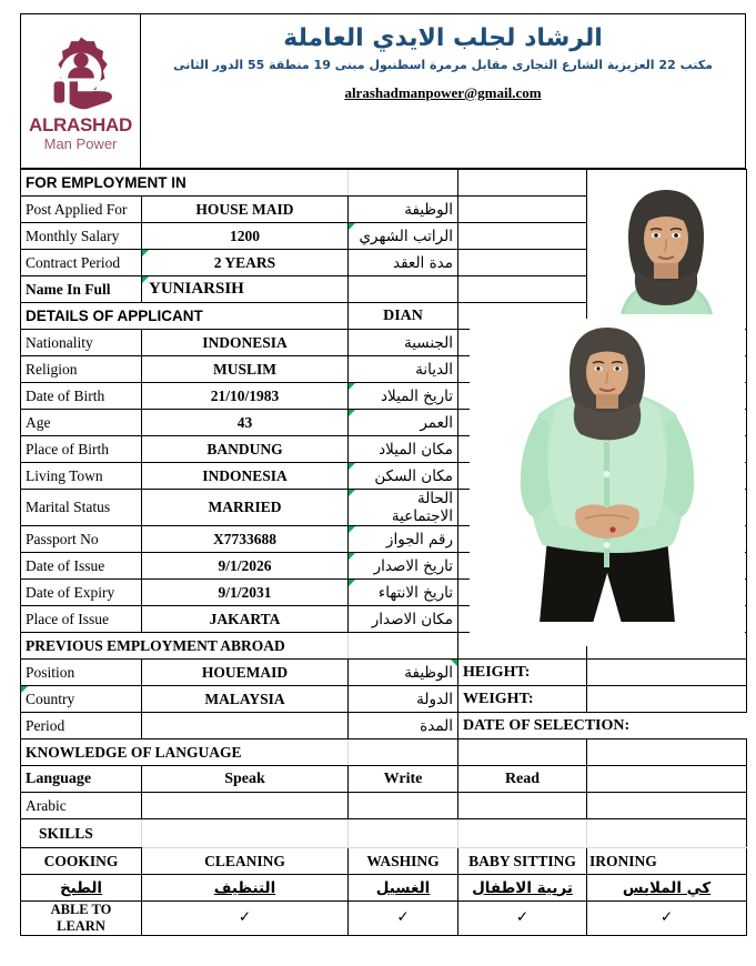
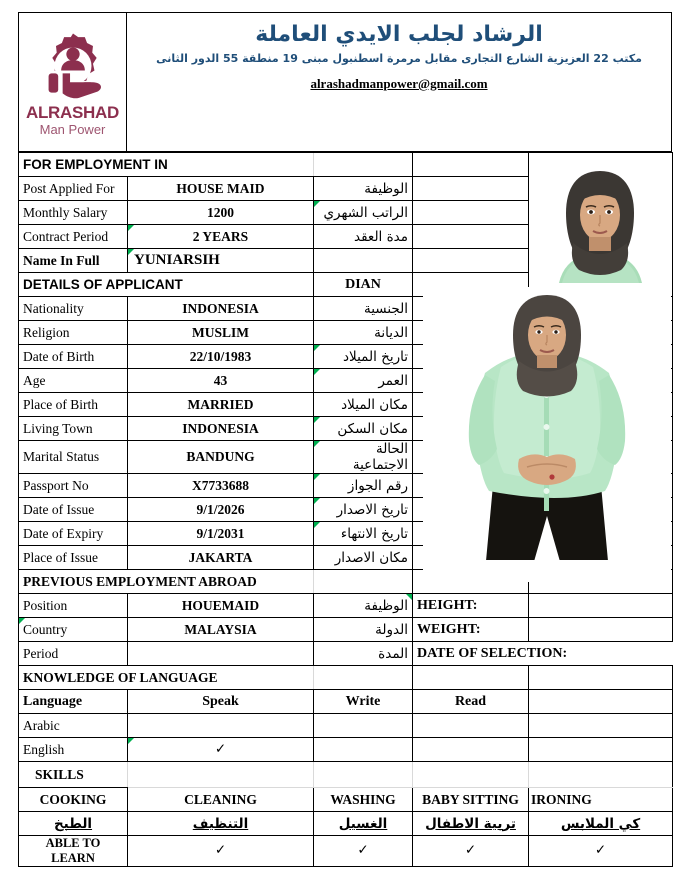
  ALRASHAD
  Man Power
  الرشاد لجلب الايدي العاملة
  مكتب 22 العزيزية الشارع التجارى مقابل مرمرة اسطنبول مبنى 19 منطقة 55 الدور الثانى
  alrashadmanpower@gmail.com
  FOR EMPLOYMENT IN
  Post Applied For	HOUSE MAID	الوظيفة
  Monthly Salary	1200	الراتب الشهري
  Contract Period	2 YEARS	مدة العقد
  Name In Full	YUNIARSIH
  DETAILS OF APPLICANT	DIAN
  Nationality	INDONESIA	الجنسية
  Religion	MUSLIM	الديانة
- Date of Birth	21/10/1983	تاريخ الميلاد
+ Date of Birth	22/10/1983	تاريخ الميلاد
  Age	43	العمر
- Place of Birth	BANDUNG	مكان الميلاد
+ Place of Birth	MARRIED	مكان الميلاد
  Living Town	INDONESIA	مكان السكن
- Marital Status	MARRIED	الحالة الاجتماعية
+ Marital Status	BANDUNG	الحالة الاجتماعية
  Passport No	X7733688	رقم الجواز
  Date of Issue	9/1/2026	تاريخ الاصدار
  Date of Expiry	9/1/2031	تاريخ الانتهاء
  Place of Issue	JAKARTA	مكان الاصدار
  PREVIOUS EMPLOYMENT ABROAD
  Position	HOUEMAID	الوظيفة	HEIGHT:
  Country	MALAYSIA	الدولة	WEIGHT:
  Period		المدة	DATE OF SELECTION:
  KNOWLEDGE OF LANGUAGE
  Language	Speak	Write	Read
  Arabic
+ English	✓
  SKILLS
  COOKING	CLEANING	WASHING	BABY SITTING	IRONING
  الطبخ	التنظيف	الغسيل	تربية الاطفال	كي الملابس
  ABLE TO LEARN	✓	✓	✓	✓
